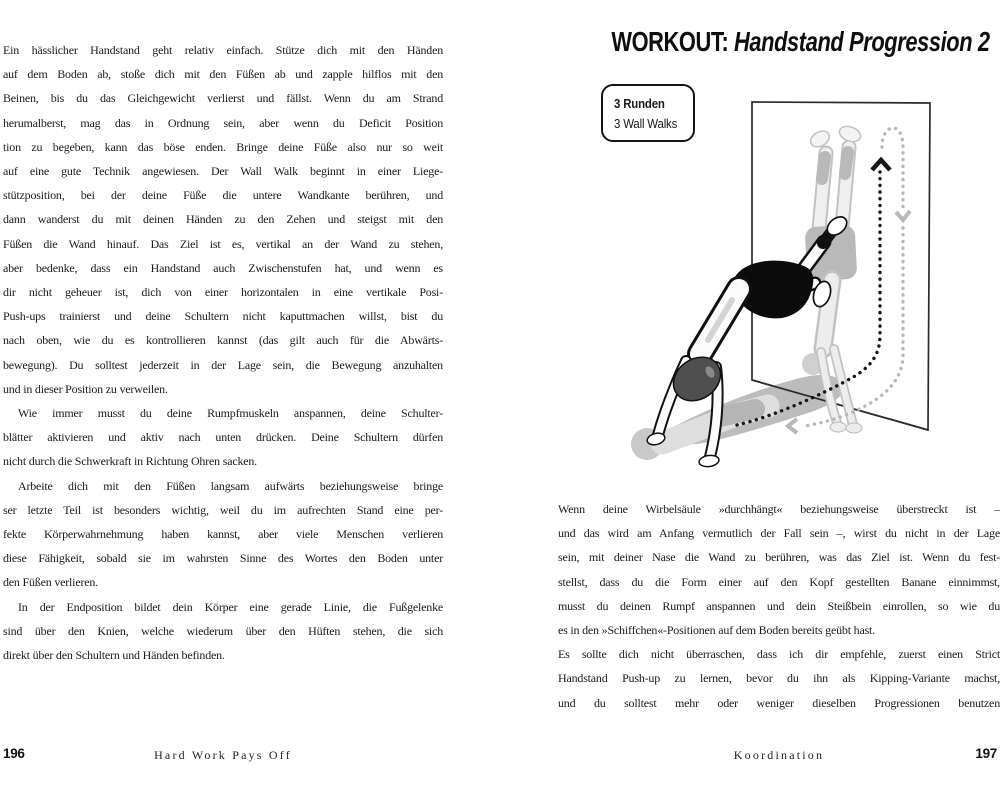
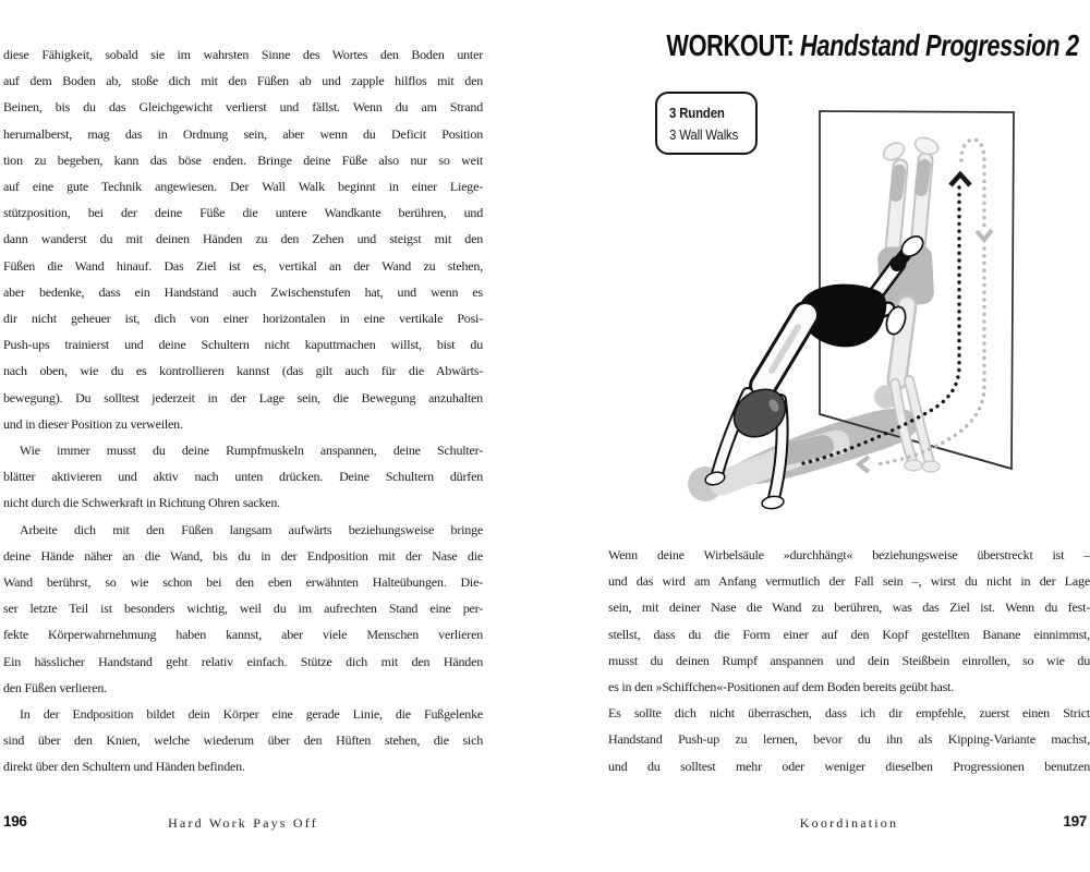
- Ein hässlicher Handstand geht relativ einfach. Stütze dich mit den Händen
+ diese Fähigkeit, sobald sie im wahrsten Sinne des Wortes den Boden unter
  auf dem Boden ab, stoße dich mit den Füßen ab und zapple hilflos mit den
  Beinen, bis du das Gleichgewicht verlierst und fällst. Wenn du am Strand
  herumalberst, mag das in Ordnung sein, aber wenn du Deficit Position
  tion zu begeben, kann das böse enden. Bringe deine Füße also nur so weit
  auf eine gute Technik angewiesen. Der Wall Walk beginnt in einer Liege-
  stützposition, bei der deine Füße die untere Wandkante berühren, und
  dann wanderst du mit deinen Händen zu den Zehen und steigst mit den
  Füßen die Wand hinauf. Das Ziel ist es, vertikal an der Wand zu stehen,
  aber bedenke, dass ein Handstand auch Zwischenstufen hat, und wenn es
  dir nicht geheuer ist, dich von einer horizontalen in eine vertikale Posi-
  Push-ups trainierst und deine Schultern nicht kaputtmachen willst, bist du
  nach oben, wie du es kontrollieren kannst (das gilt auch für die Abwärts-
  bewegung). Du solltest jederzeit in der Lage sein, die Bewegung anzuhalten
  und in dieser Position zu verweilen.
  Wie immer musst du deine Rumpfmuskeln anspannen, deine Schulter-
  blätter aktivieren und aktiv nach unten drücken. Deine Schultern dürfen
  nicht durch die Schwerkraft in Richtung Ohren sacken.
  Arbeite dich mit den Füßen langsam aufwärts beziehungsweise bringe
+ deine Hände näher an die Wand, bis du in der Endposition mit der Nase die
+ Wand berührst, so wie schon bei den eben erwähnten Halteübungen. Die-
  ser letzte Teil ist besonders wichtig, weil du im aufrechten Stand eine per-
  fekte Körperwahrnehmung haben kannst, aber viele Menschen verlieren
- diese Fähigkeit, sobald sie im wahrsten Sinne des Wortes den Boden unter
+ Ein hässlicher Handstand geht relativ einfach. Stütze dich mit den Händen
  den Füßen verlieren.
  In der Endposition bildet dein Körper eine gerade Linie, die Fußgelenke
  sind über den Knien, welche wiederum über den Hüften stehen, die sich
  direkt über den Schultern und Händen befinden.
  WORKOUT: Handstand Progression 2
  3 Runden
  3 Wall Walks
  Wenn deine Wirbelsäule »durchhängt« beziehungsweise überstreckt ist –
  und das wird am Anfang vermutlich der Fall sein –, wirst du nicht in der Lage
  sein, mit deiner Nase die Wand zu berühren, was das Ziel ist. Wenn du fest-
  stellst, dass du die Form einer auf den Kopf gestellten Banane einnimmst,
  musst du deinen Rumpf anspannen und dein Steißbein einrollen, so wie du
  es in den »Schiffchen«-Positionen auf dem Boden bereits geübt hast.
  Es sollte dich nicht überraschen, dass ich dir empfehle, zuerst einen Strict
  Handstand Push-up zu lernen, bevor du ihn als Kipping-Variante machst,
  und du solltest mehr oder weniger dieselben Progressionen benutzen
  196
  Hard Work Pays Off
  Koordination
  197
